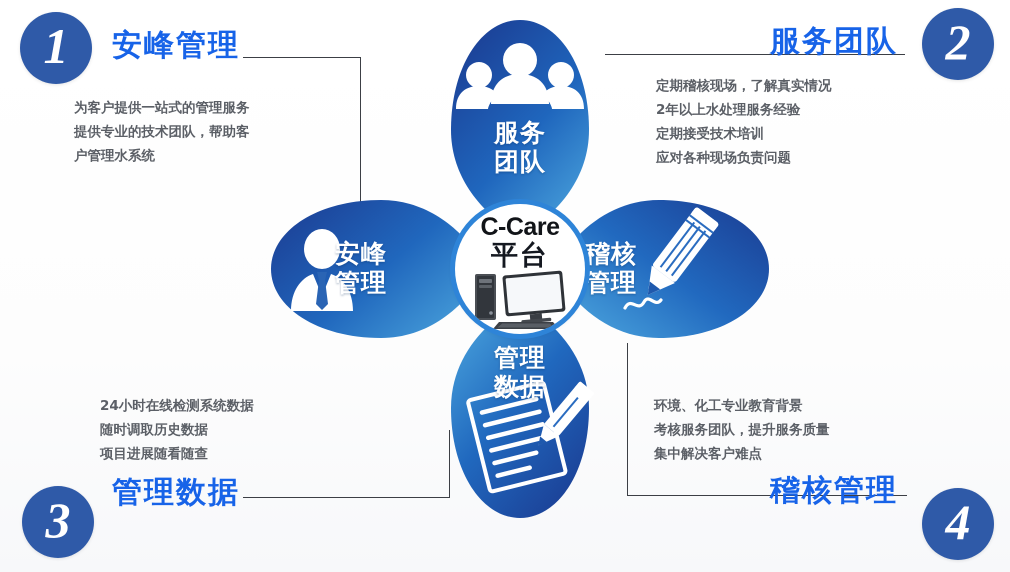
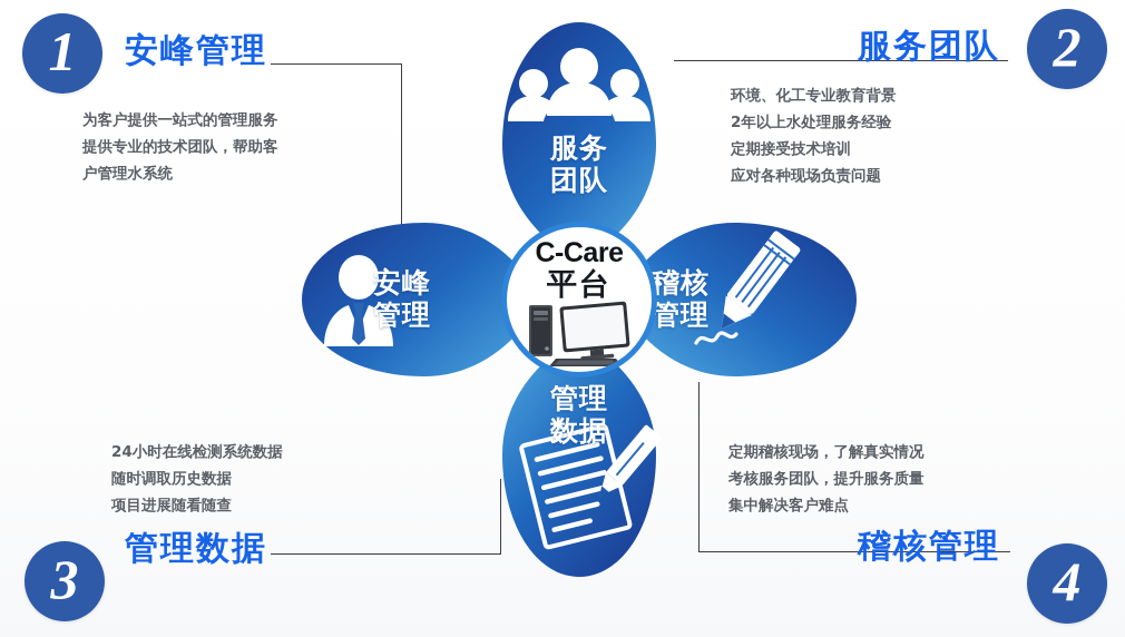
  1
  2
  3
  4
  安峰管理
  服务团队
  管理数据
  稽核管理
  为客户提供一站式的管理服务
  提供专业的技术团队，帮助客
  户管理水系统
- 定期稽核现场，了解真实情况
+ 环境、化工专业教育背景
  2年以上水处理服务经验
  定期接受技术培训
  应对各种现场负责问题
  24小时在线检测系统数据
  随时调取历史数据
  项目进展随看随查
- 环境、化工专业教育背景
+ 定期稽核现场，了解真实情况
  考核服务团队，提升服务质量
  集中解决客户难点
  服务
  团队
  安峰
  管理
  稽核
  管理
  管理
  数据
  C-Care
  平台
